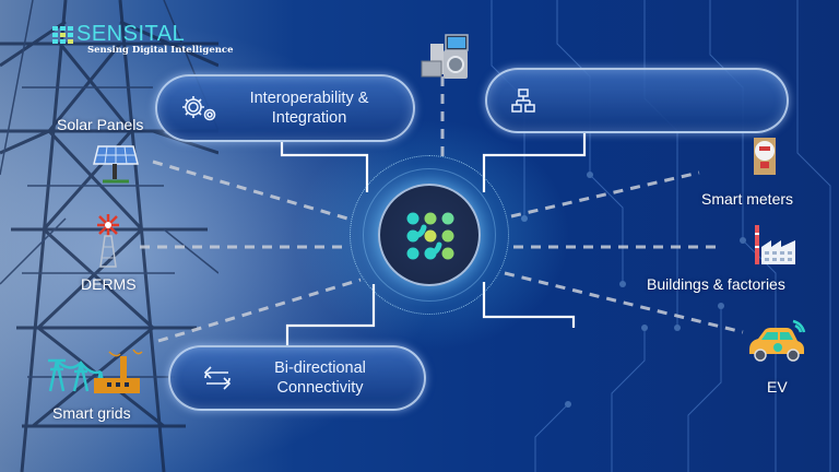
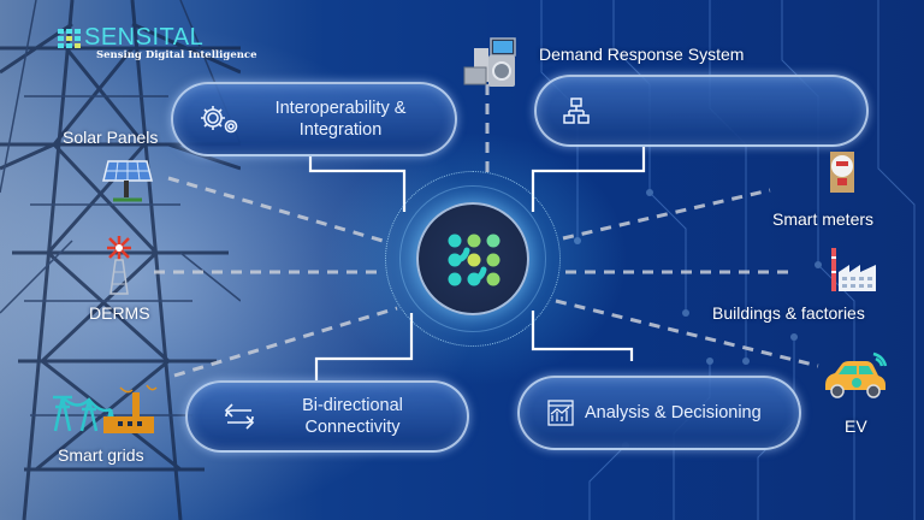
  SENSITAL
  Sensing Digital Intelligence
  Interoperability &
  Integration
  Bi-directional
  Connectivity
+ Analysis & Decisioning
+ Demand Response System
  Solar Panels
  DERMS
  Smart grids
  Smart meters
  Buildings & factories
  EV
